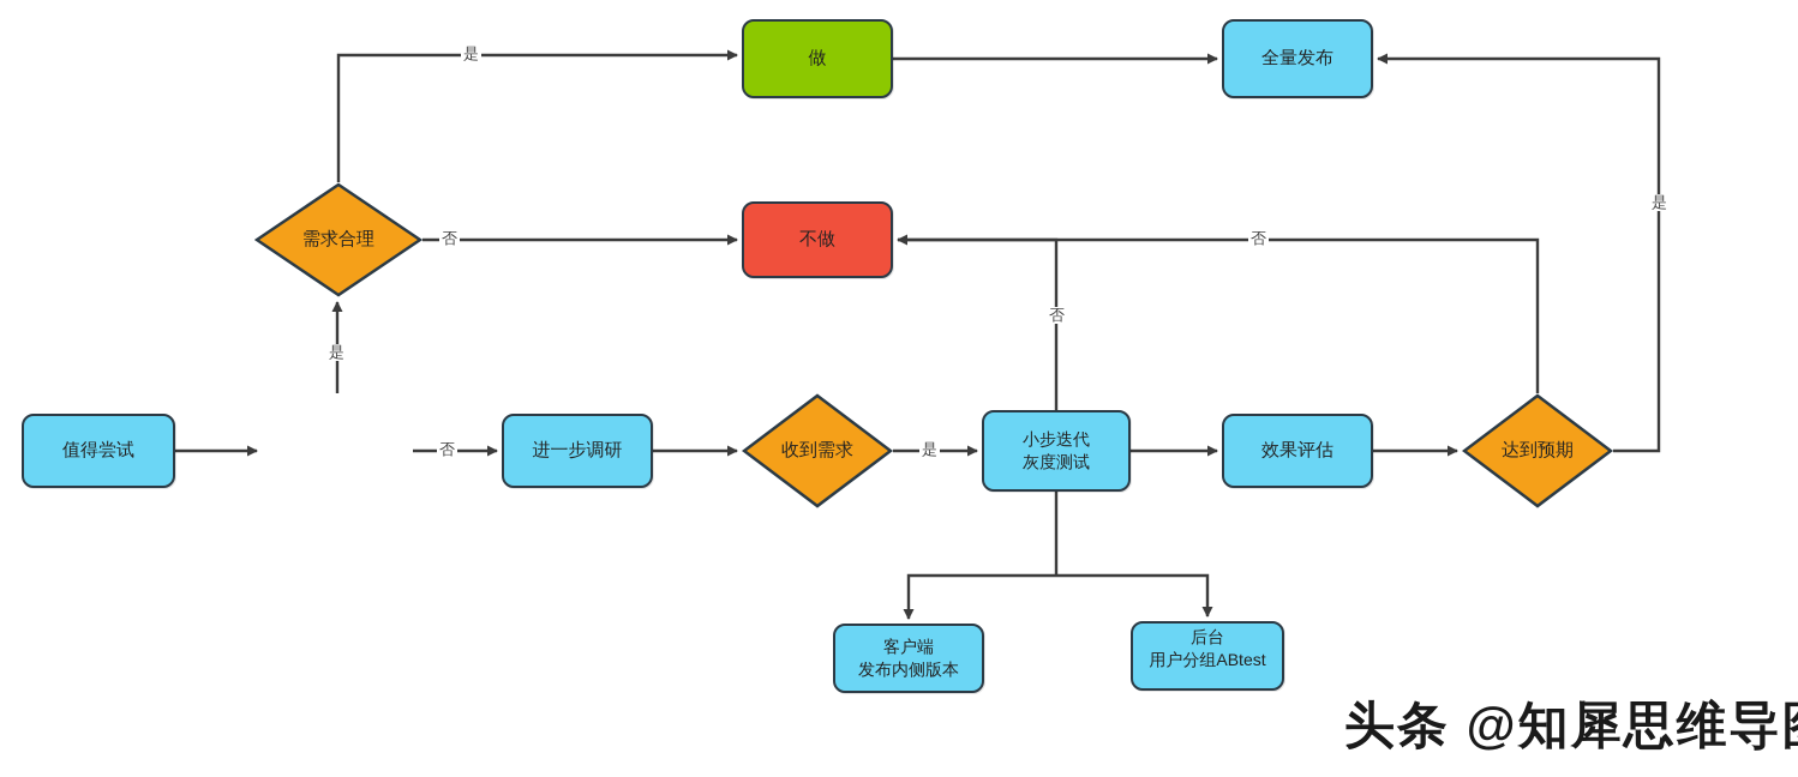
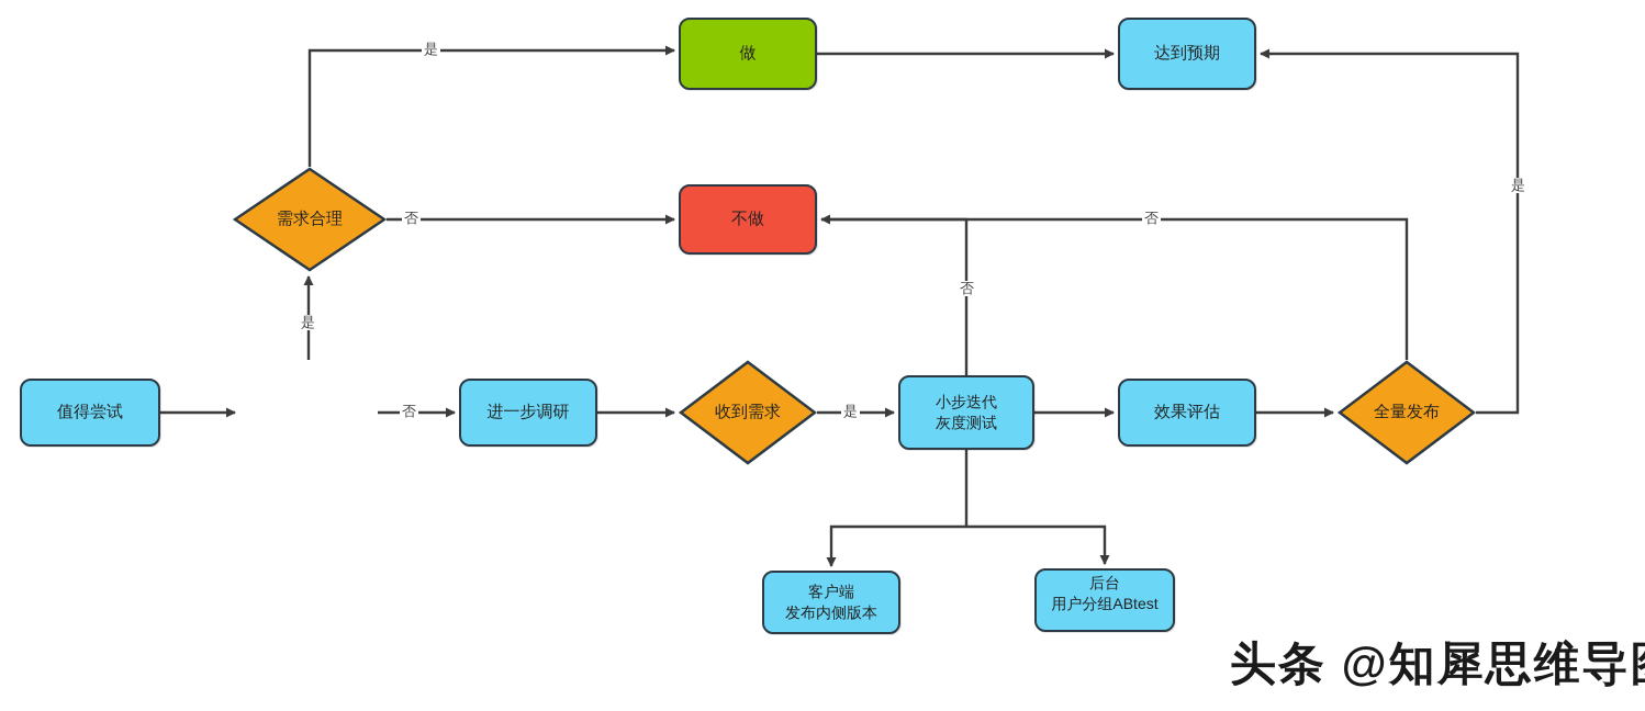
  值得尝试
  需求合理
  做
- 全量发布
+ 达到预期
  不做
  进一步调研
  收到需求
  小步迭代
  灰度测试
  效果评估
- 达到预期
+ 全量发布
  客户端
  发布内侧版本
  后台
  用户分组ABtest
  是
  否
  否
  是
  否
  是
  否
  是
  头条 @知犀思维导
